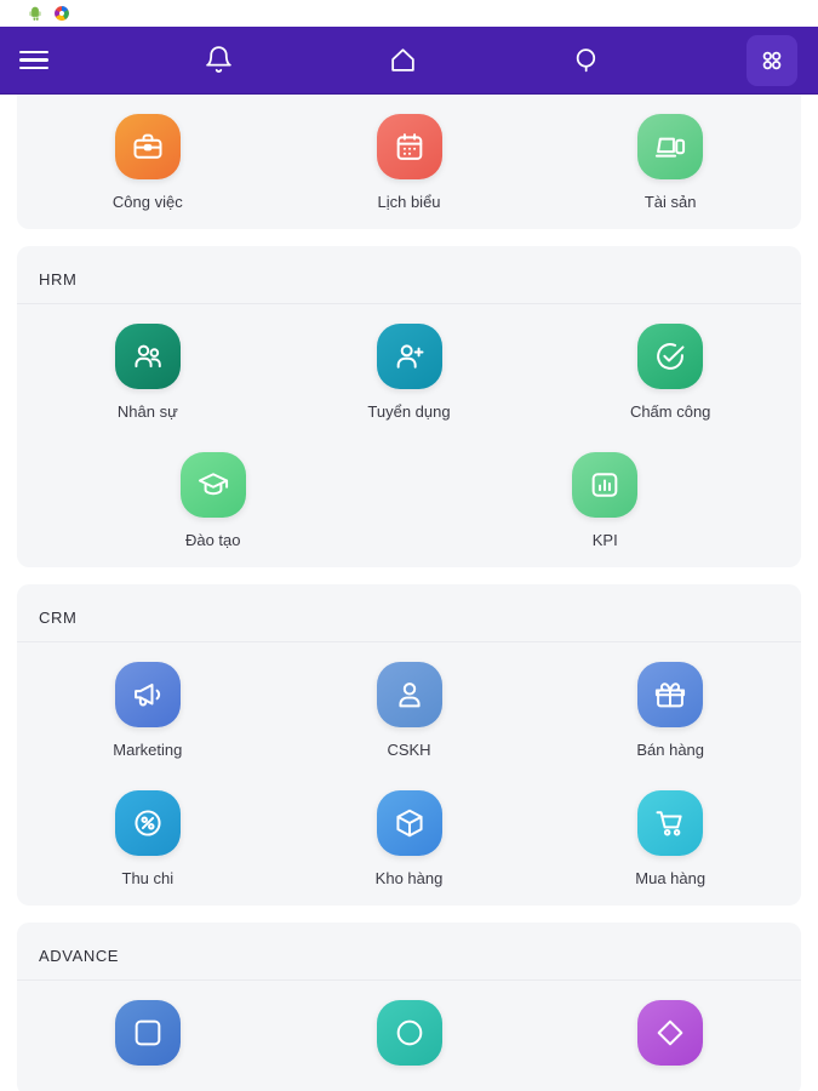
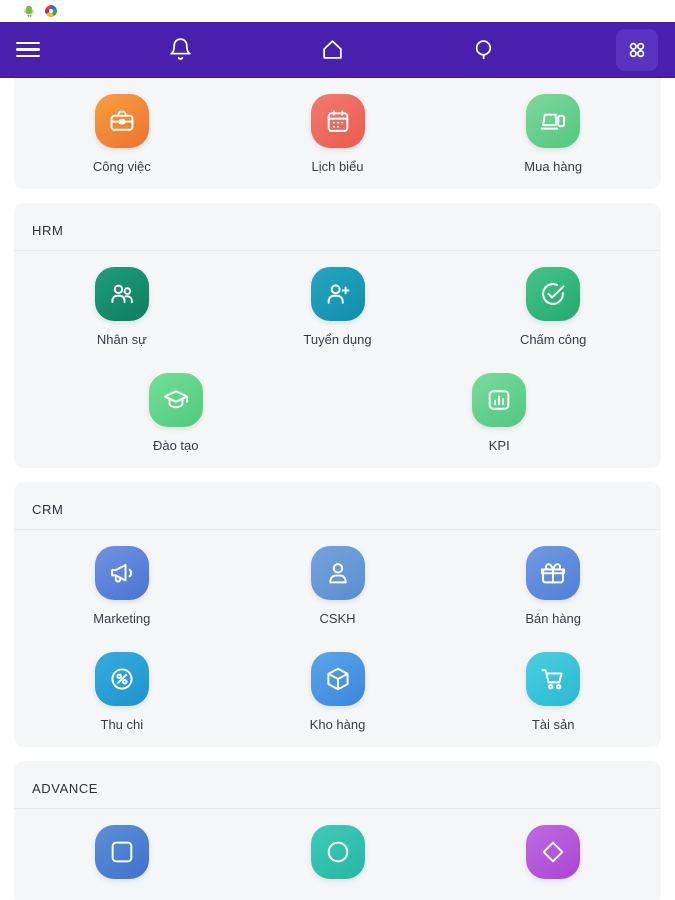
  Công việc
  Lịch biểu
- Tài sản
+ Mua hàng
  HRM
  Nhân sự
  Tuyển dụng
  Chấm công
  Đào tạo
  KPI
  CRM
  Marketing
  CSKH
  Bán hàng
  Thu chi
  Kho hàng
- Mua hàng
+ Tài sản
  ADVANCE
